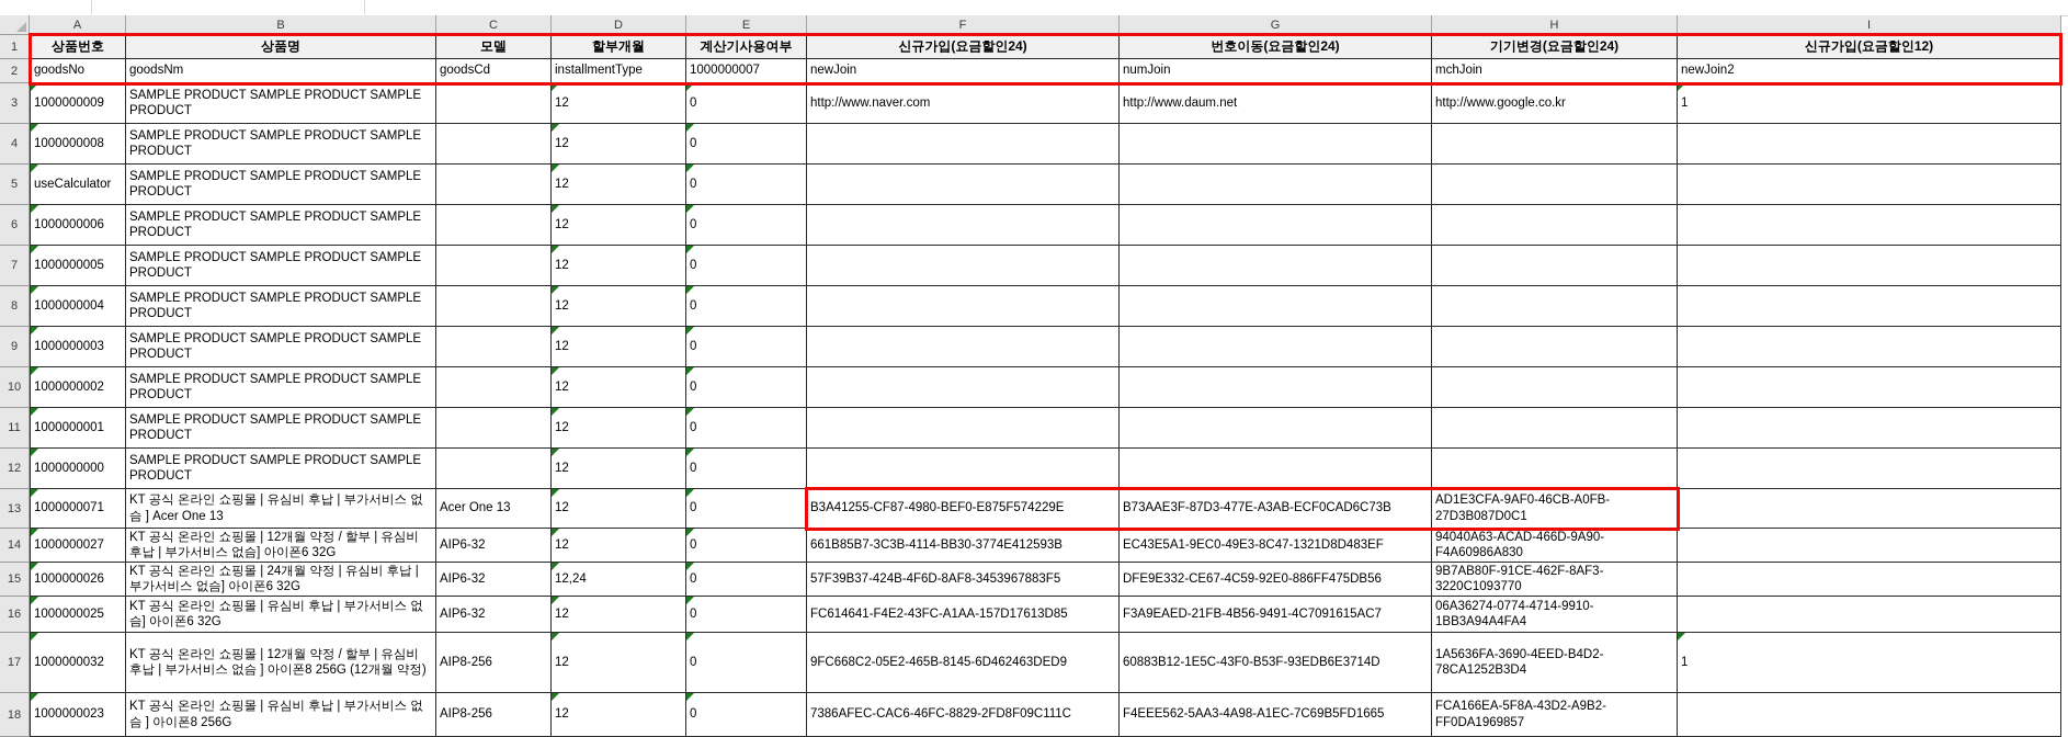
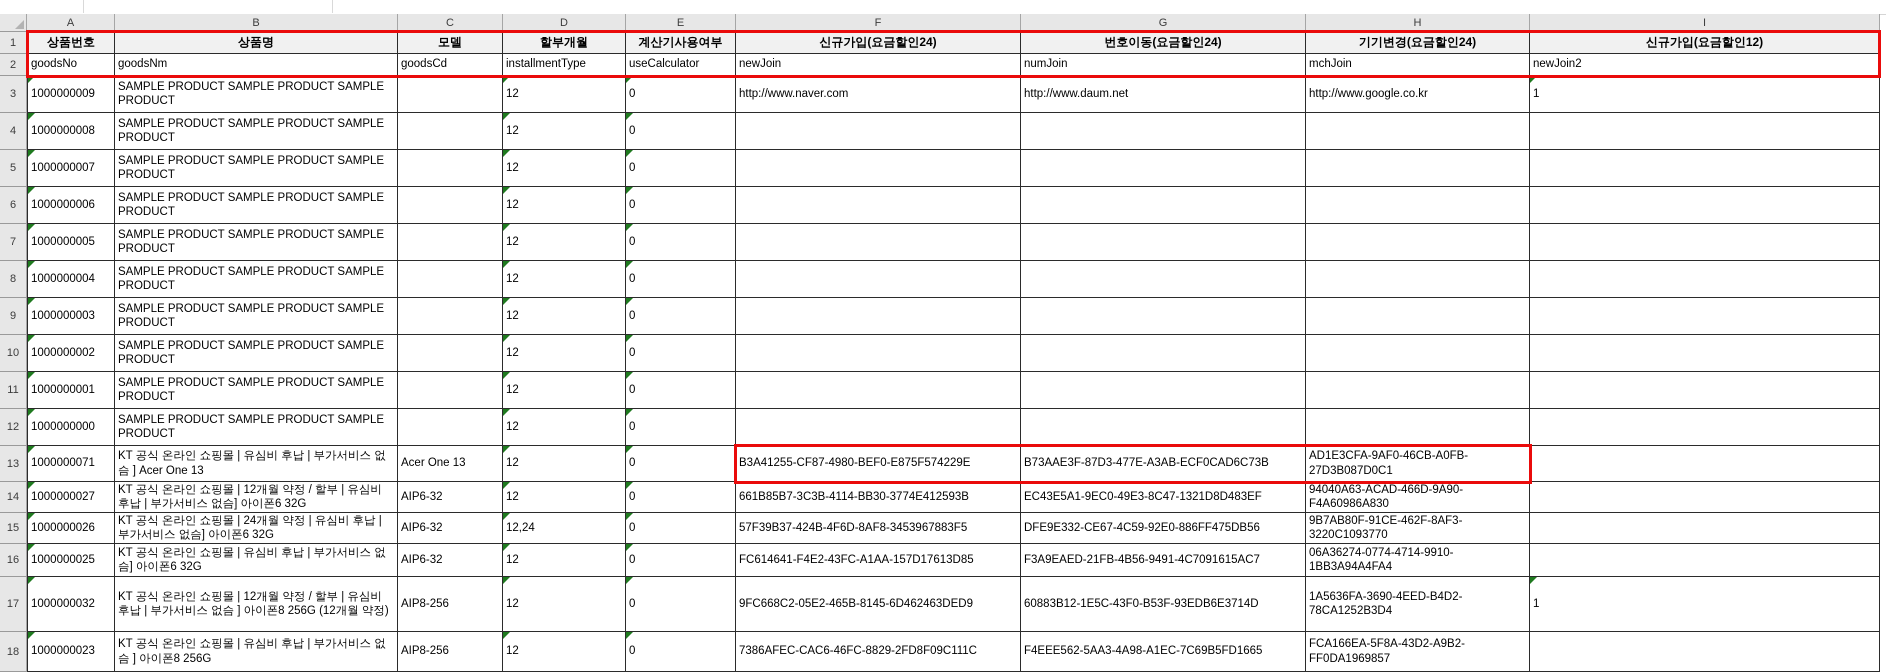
  A
  B
  C
  D
  E
  F
  G
  H
  I
  1
  상품번호
  상품명
  모델
  할부개월
  계산기사용여부
  신규가입(요금할인24)
  번호이동(요금할인24)
  기기변경(요금할인24)
  신규가입(요금할인12)
  2
  goodsNo
  goodsNm
  goodsCd
  installmentType
- 1000000007
+ useCalculator
  newJoin
  numJoin
  mchJoin
  newJoin2
  3
  1000000009
  SAMPLE PRODUCT SAMPLE PRODUCT SAMPLE PRODUCT
  12
  0
  http://www.naver.com
  http://www.daum.net
  http://www.google.co.kr
  1
  4
  1000000008
  SAMPLE PRODUCT SAMPLE PRODUCT SAMPLE PRODUCT
  12
  0
  5
- useCalculator
+ 1000000007
  SAMPLE PRODUCT SAMPLE PRODUCT SAMPLE PRODUCT
  12
  0
  6
  1000000006
  SAMPLE PRODUCT SAMPLE PRODUCT SAMPLE PRODUCT
  12
  0
  7
  1000000005
  SAMPLE PRODUCT SAMPLE PRODUCT SAMPLE PRODUCT
  12
  0
  8
  1000000004
  SAMPLE PRODUCT SAMPLE PRODUCT SAMPLE PRODUCT
  12
  0
  9
  1000000003
  SAMPLE PRODUCT SAMPLE PRODUCT SAMPLE PRODUCT
  12
  0
  10
  1000000002
  SAMPLE PRODUCT SAMPLE PRODUCT SAMPLE PRODUCT
  12
  0
  11
  1000000001
  SAMPLE PRODUCT SAMPLE PRODUCT SAMPLE PRODUCT
  12
  0
  12
  1000000000
  SAMPLE PRODUCT SAMPLE PRODUCT SAMPLE PRODUCT
  12
  0
  13
  1000000071
  KT 공식 온라인 쇼핑몰 | 유심비 후납 | 부가서비스 없슴 ] Acer One 13
  Acer One 13
  12
  0
  B3A41255-CF87-4980-BEF0-E875F574229E
  B73AAE3F-87D3-477E-A3AB-ECF0CAD6C73B
  AD1E3CFA-9AF0-46CB-A0FB-27D3B087D0C1
  14
  1000000027
  KT 공식 온라인 쇼핑몰 | 12개월 약정 / 할부 | 유심비 후납 | 부가서비스 없슴] 아이폰6 32G
  AIP6-32
  12
  0
  661B85B7-3C3B-4114-BB30-3774E412593B
  EC43E5A1-9EC0-49E3-8C47-1321D8D483EF
  94040A63-ACAD-466D-9A90-F4A60986A830
  15
  1000000026
  KT 공식 온라인 쇼핑몰 | 24개월 약정 | 유심비 후납 | 부가서비스 없슴] 아이폰6 32G
  AIP6-32
  12,24
  0
  57F39B37-424B-4F6D-8AF8-3453967883F5
  DFE9E332-CE67-4C59-92E0-886FF475DB56
  9B7AB80F-91CE-462F-8AF3-3220C1093770
  16
  1000000025
  KT 공식 온라인 쇼핑몰 | 유심비 후납 | 부가서비스 없슴] 아이폰6 32G
  AIP6-32
  12
  0
  FC614641-F4E2-43FC-A1AA-157D17613D85
  F3A9EAED-21FB-4B56-9491-4C7091615AC7
  06A36274-0774-4714-9910-1BB3A94A4FA4
  17
  1000000032
  KT 공식 온라인 쇼핑몰 | 12개월 약정 / 할부 | 유심비 후납 | 부가서비스 없슴 ] 아이폰8 256G (12개월 약정)
  AIP8-256
  12
  0
  9FC668C2-05E2-465B-8145-6D462463DED9
  60883B12-1E5C-43F0-B53F-93EDB6E3714D
  1A5636FA-3690-4EED-B4D2-78CA1252B3D4
  1
  18
  1000000023
  KT 공식 온라인 쇼핑몰 | 유심비 후납 | 부가서비스 없슴 ] 아이폰8 256G
  AIP8-256
  12
  0
  7386AFEC-CAC6-46FC-8829-2FD8F09C111C
  F4EEE562-5AA3-4A98-A1EC-7C69B5FD1665
  FCA166EA-5F8A-43D2-A9B2-FF0DA1969857
